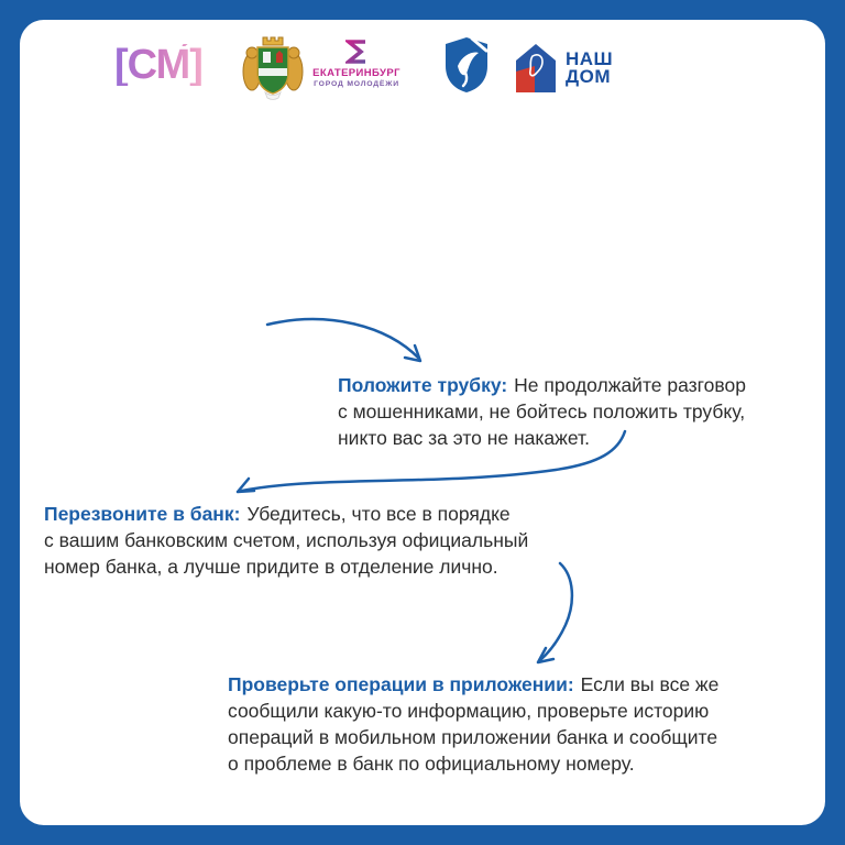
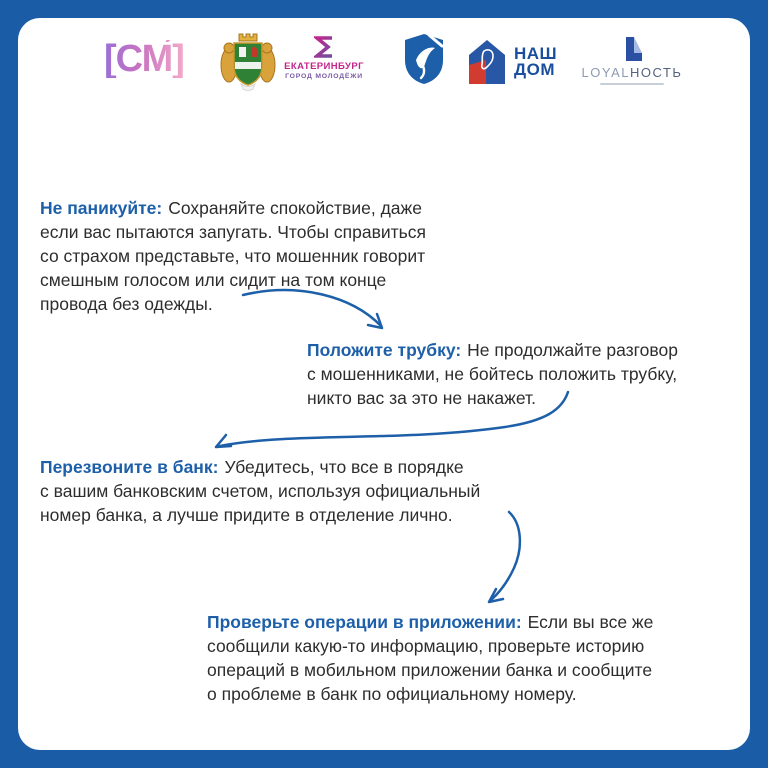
  [СМ́]
  ЕКАТЕРИНБУРГ
  НАШ
  ДОМ
+ LOYALНОСТЬ
+ Не паникуйте: Сохраняйте спокойствие, даже
+ если вас пытаются запугать. Чтобы справиться
+ со страхом представьте, что мошенник говорит
+ смешным голосом или сидит на том конце
+ провода без одежды.
  Положите трубку: Не продолжайте разговор
  с мошенниками, не бойтесь положить трубку,
  никто вас за это не накажет.
  Перезвоните в банк: Убедитесь, что все в порядке
  с вашим банковским счетом, используя официальный
  номер банка, а лучше придите в отделение лично.
  Проверьте операции в приложении: Если вы все же
  сообщили какую-то информацию, проверьте историю
  операций в мобильном приложении банка и сообщите
  о проблеме в банк по официальному номеру.
